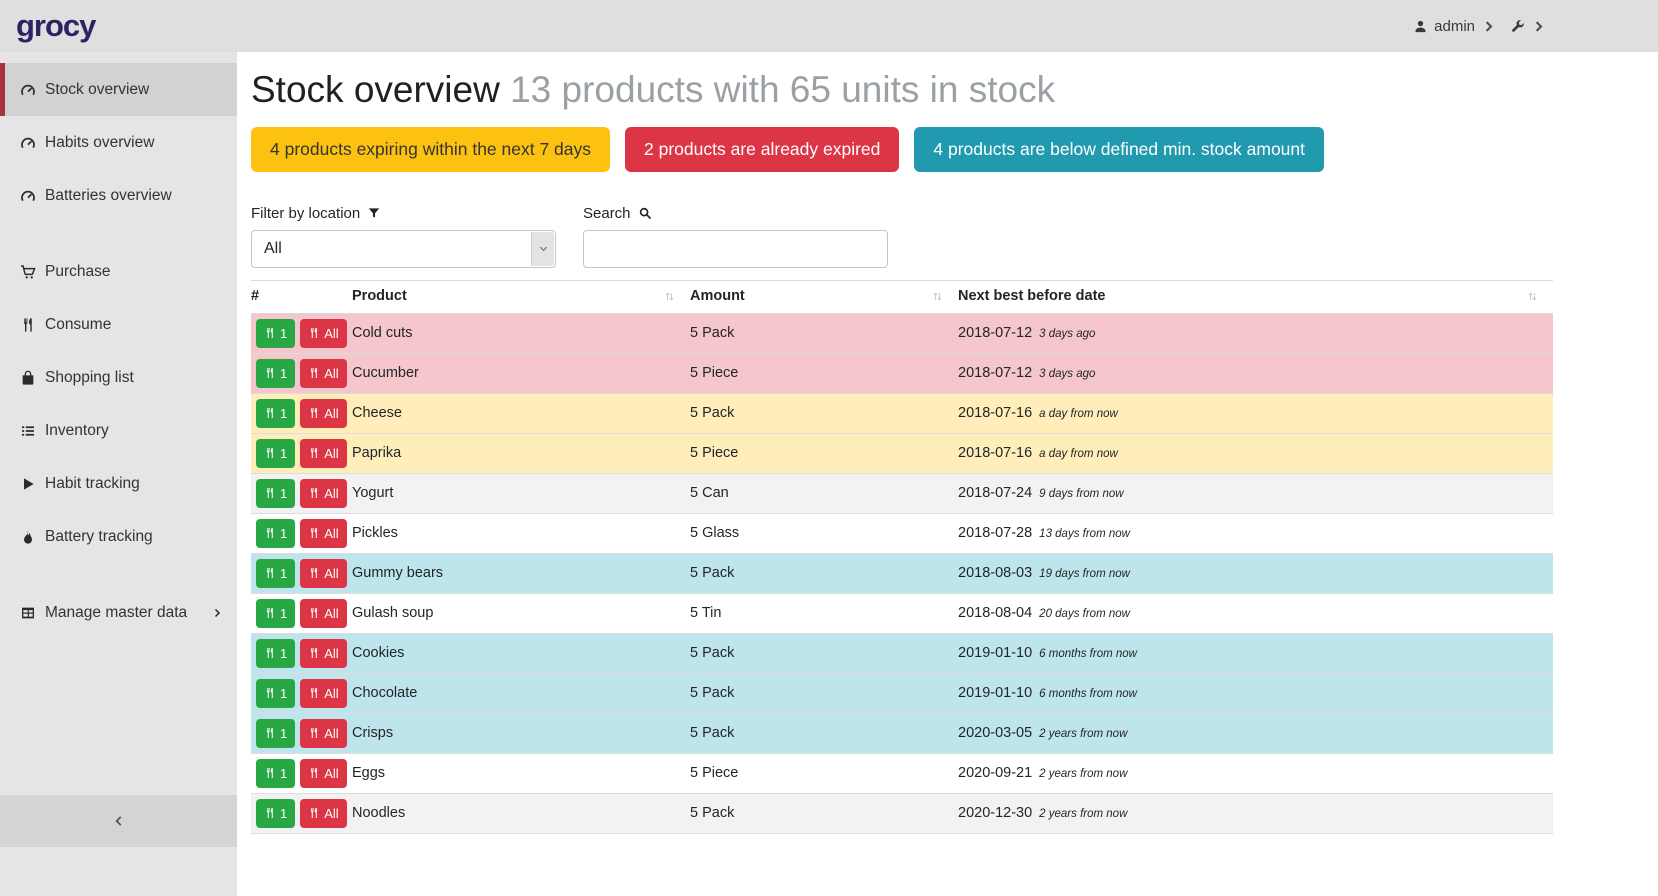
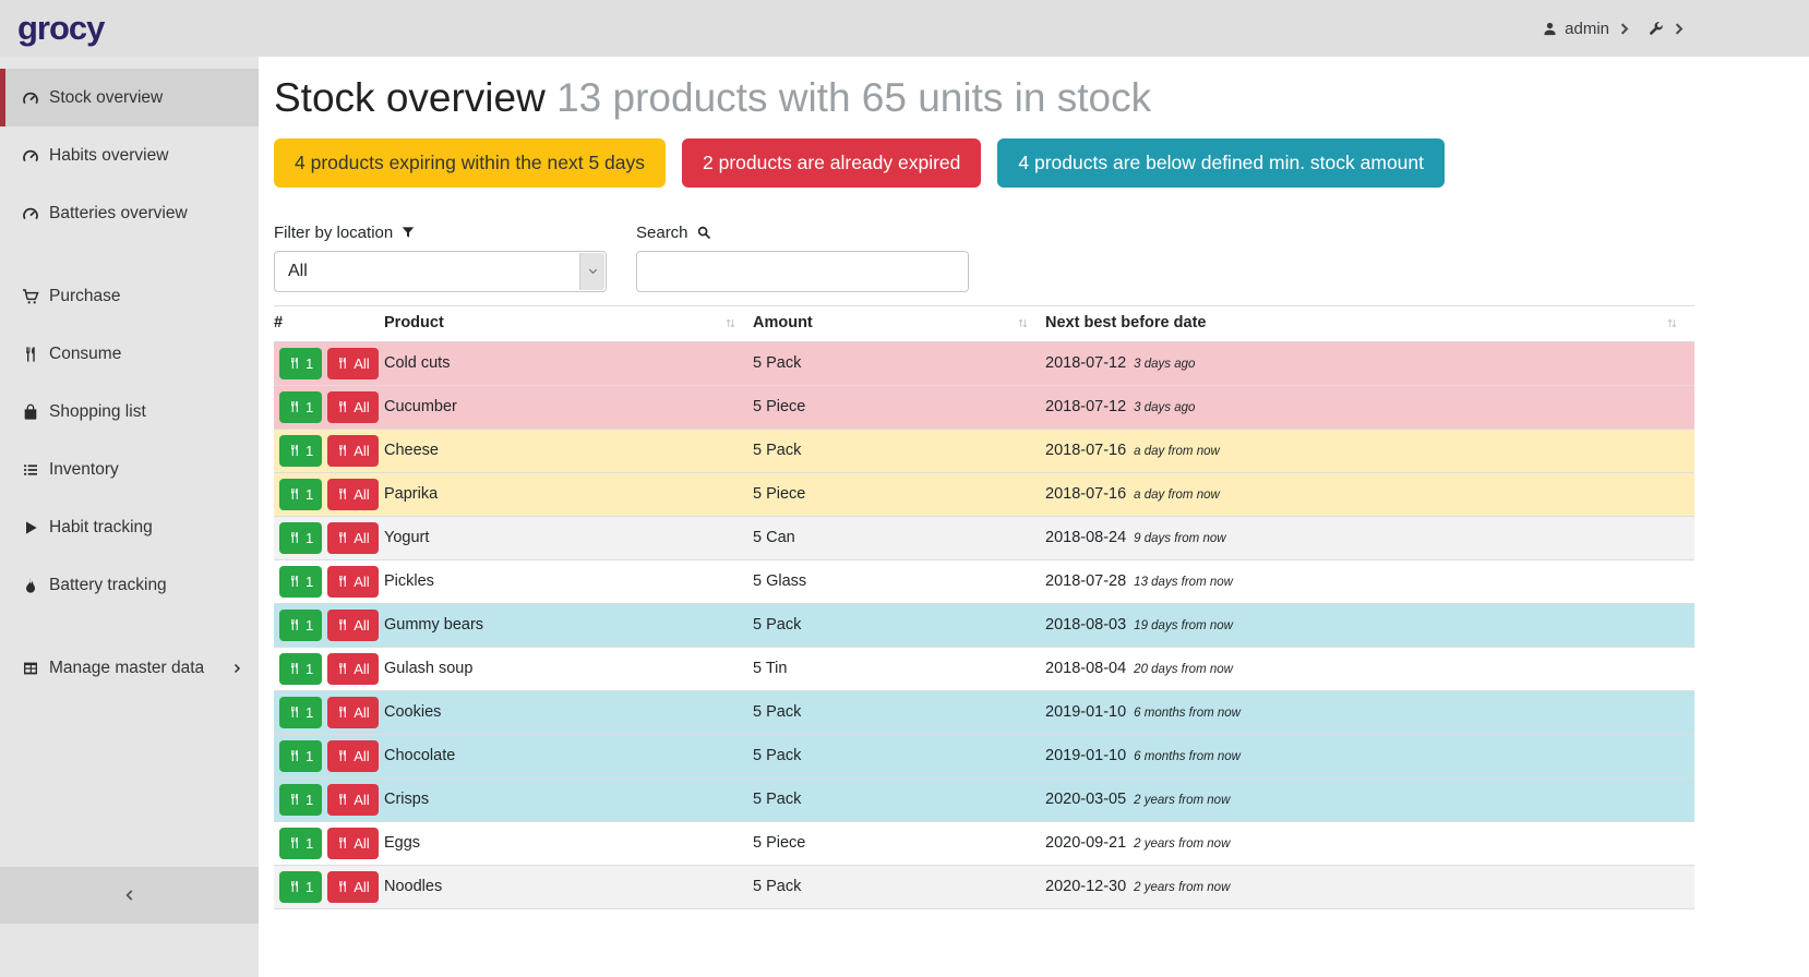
  grocy
  admin
  Stock overview
  Habits overview
  Batteries overview
  Purchase
  Consume
  Shopping list
  Inventory
  Habit tracking
  Battery tracking
  Manage master data
  Stock overview 13 products with 65 units in stock
- 4 products expiring within the next 7 days
+ 4 products expiring within the next 5 days
  2 products are already expired
  4 products are below defined min. stock amount
  Filter by location
  All
  Search
  #	Product	Amount	Next best before date
  1 All	Cold cuts	5 Pack	2018-07-12 3 days ago
  1 All	Cucumber	5 Piece	2018-07-12 3 days ago
  1 All	Cheese	5 Pack	2018-07-16 a day from now
  1 All	Paprika	5 Piece	2018-07-16 a day from now
- 1 All	Yogurt	5 Can	2018-07-24 9 days from now
+ 1 All	Yogurt	5 Can	2018-08-24 9 days from now
  1 All	Pickles	5 Glass	2018-07-28 13 days from now
  1 All	Gummy bears	5 Pack	2018-08-03 19 days from now
  1 All	Gulash soup	5 Tin	2018-08-04 20 days from now
  1 All	Cookies	5 Pack	2019-01-10 6 months from now
  1 All	Chocolate	5 Pack	2019-01-10 6 months from now
  1 All	Crisps	5 Pack	2020-03-05 2 years from now
  1 All	Eggs	5 Piece	2020-09-21 2 years from now
  1 All	Noodles	5 Pack	2020-12-30 2 years from now
